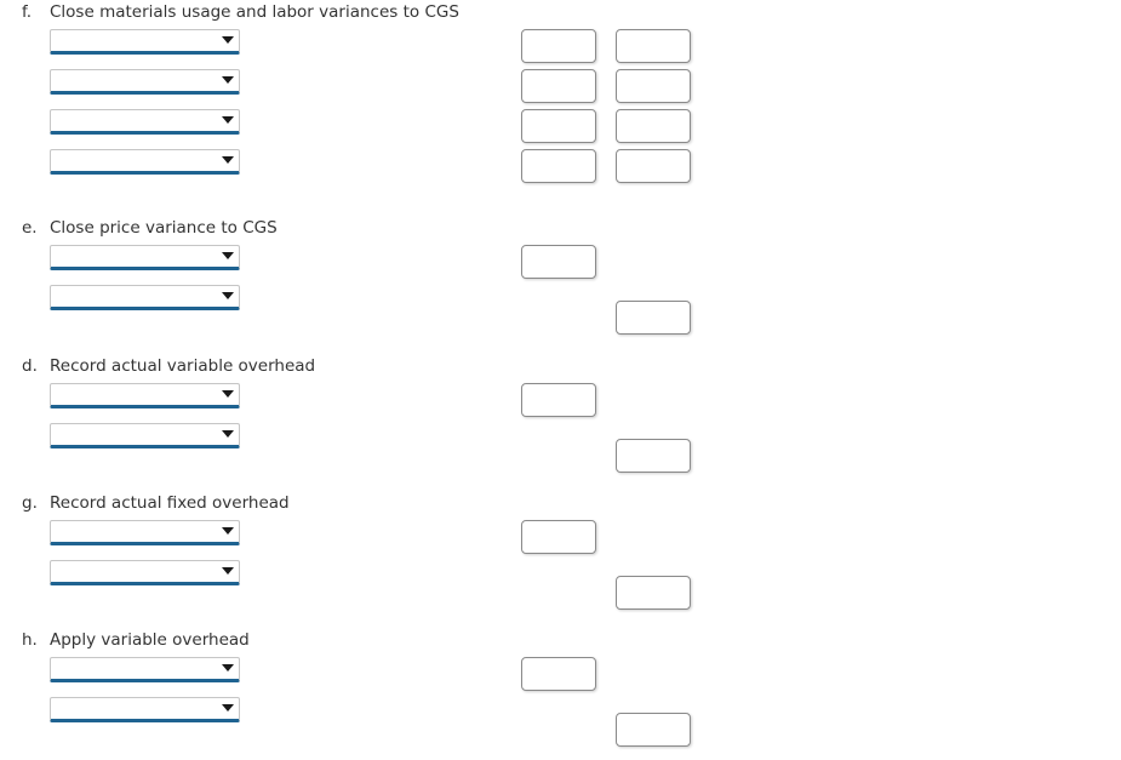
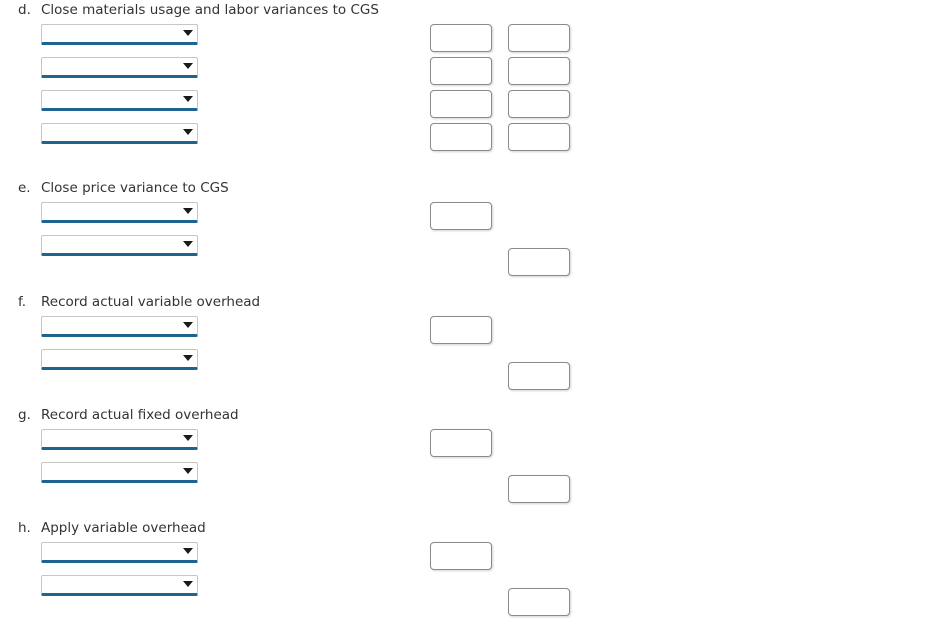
- f.
+ d.
  Close materials usage and labor variances to CGS
  e.
  Close price variance to CGS
- d.
+ f.
  Record actual variable overhead
  g.
  Record actual fixed overhead
  h.
  Apply variable overhead
